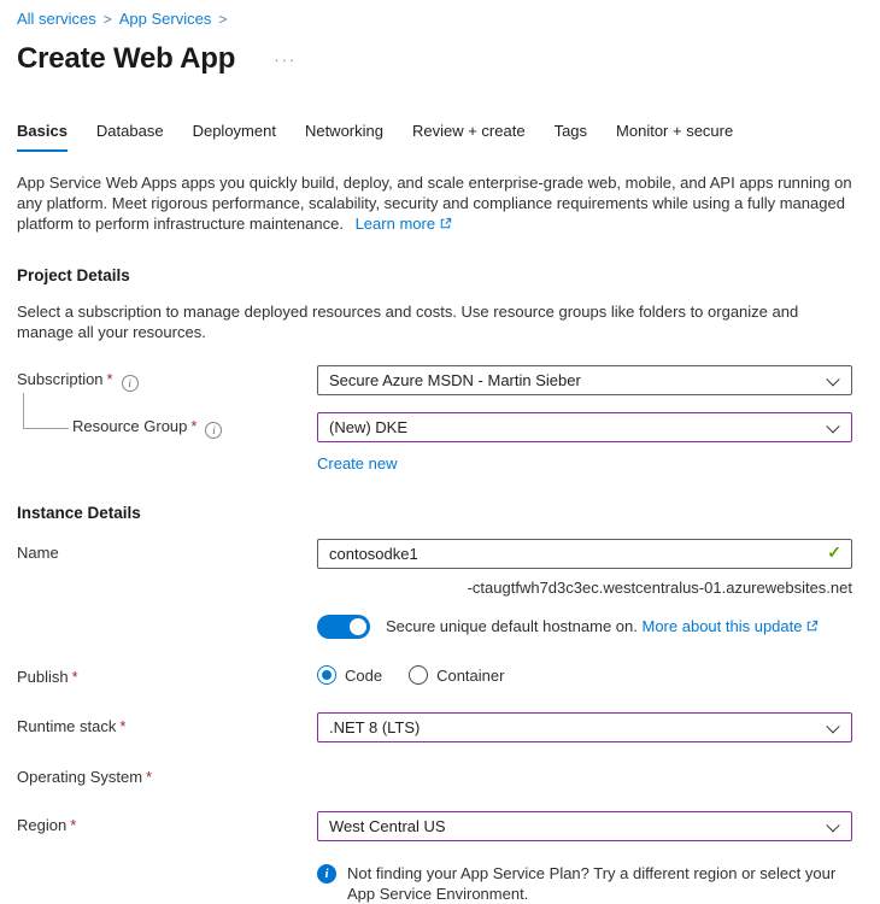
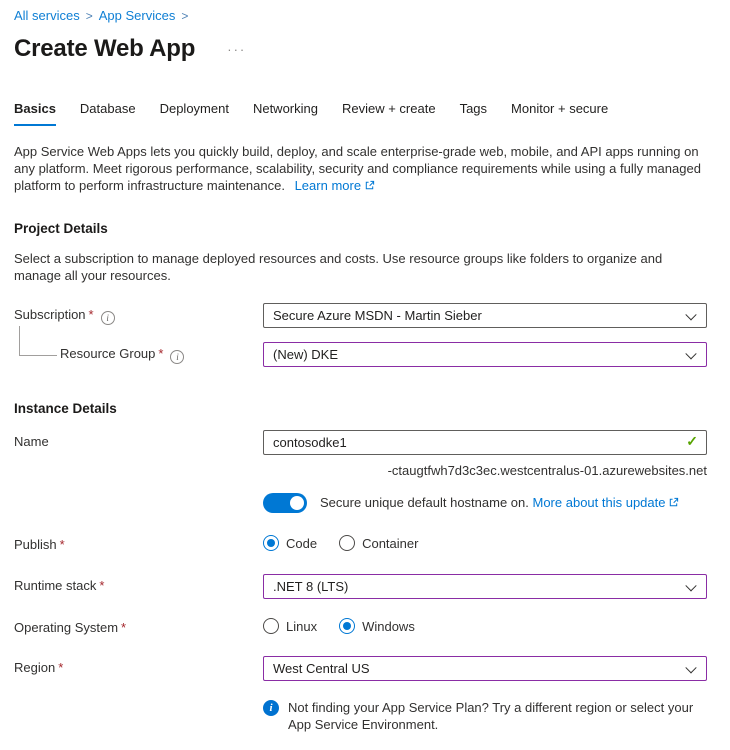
  All services
  >
  App Services
  >
  Create Web App
  ···
  Basics
  Database
  Deployment
  Networking
  Review + create
  Tags
  Monitor + secure
- App Service Web Apps apps you quickly build, deploy, and scale enterprise-grade web, mobile, and API apps running on any platform. Meet rigorous performance, scalability, security and compliance requirements while using a fully managed platform to perform infrastructure maintenance. Learn more
+ App Service Web Apps lets you quickly build, deploy, and scale enterprise-grade web, mobile, and API apps running on any platform. Meet rigorous performance, scalability, security and compliance requirements while using a fully managed platform to perform infrastructure maintenance. Learn more
  Project Details
  Select a subscription to manage deployed resources and costs. Use resource groups like folders to organize and manage all your resources.
  Subscription * i
  Secure Azure MSDN - Martin Sieber
  Resource Group * i
  (New) DKE
- Create new
  Instance Details
  Name
  contosodke1
  ✓
  -ctaugtfwh7d3c3ec.westcentralus-01.azurewebsites.net
  Secure unique default hostname on. More about this update
  Publish *
  Code
  Container
  Runtime stack *
  .NET 8 (LTS)
  Operating System *
+ Linux
+ Windows
  Region *
  West Central US
  i
  Not finding your App Service Plan? Try a different region or select your App Service Environment.
